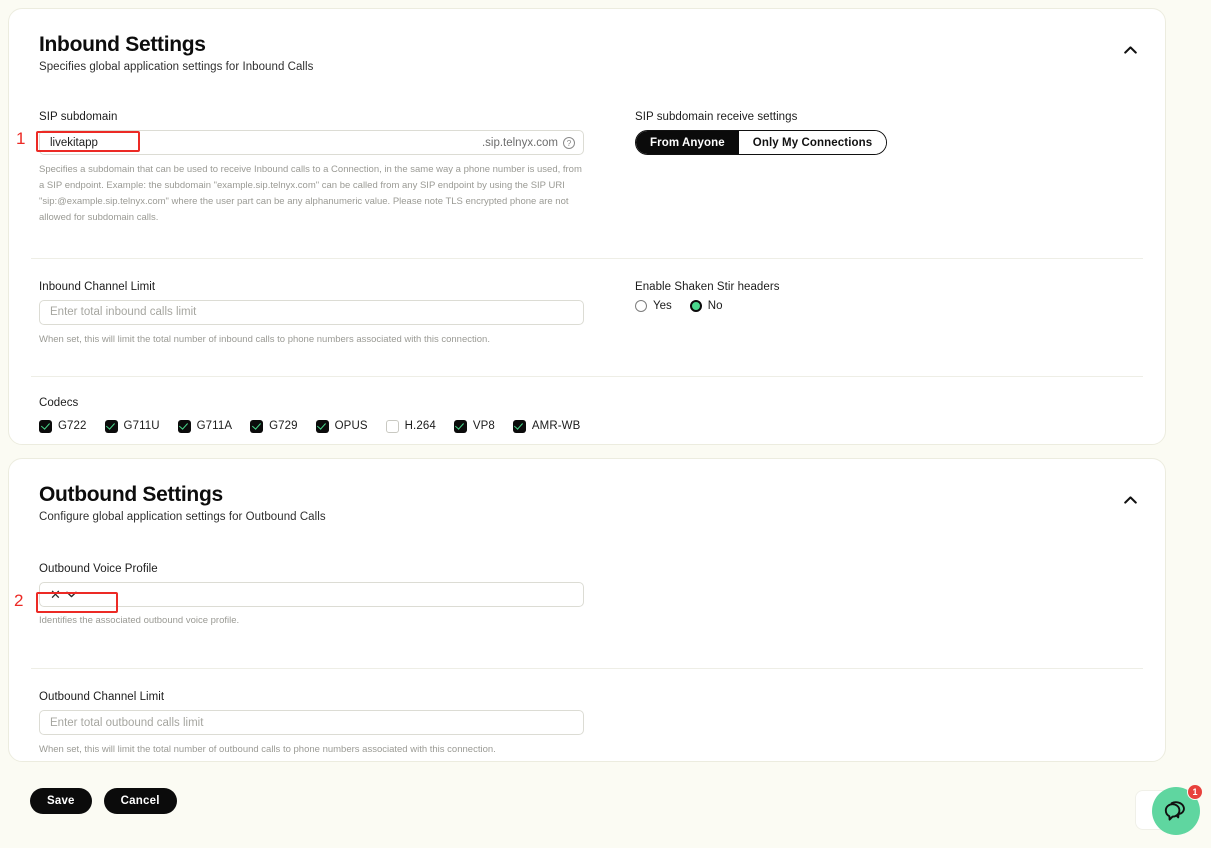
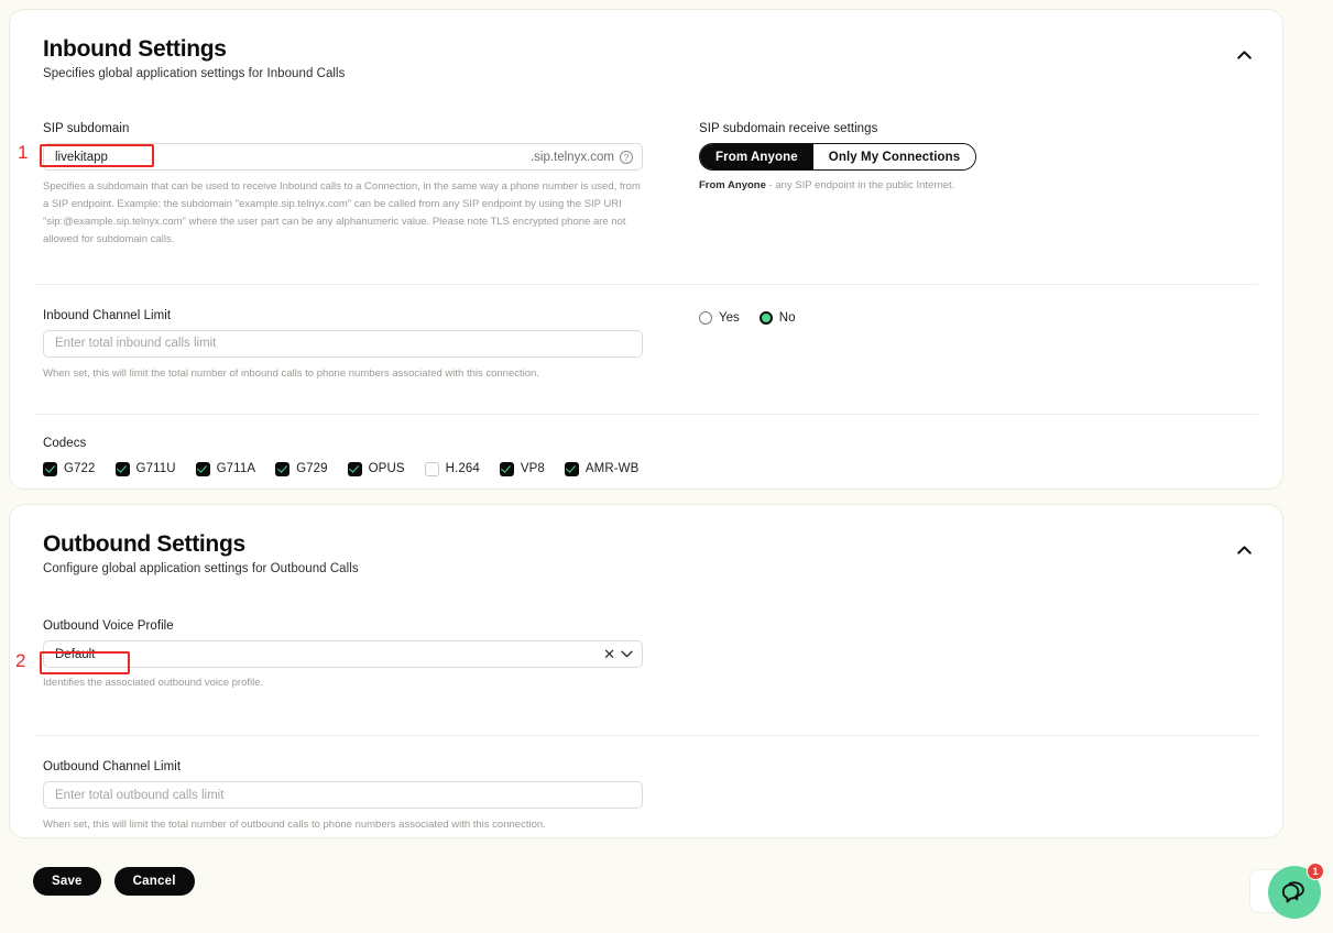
  Inbound Settings
  Specifies global application settings for Inbound Calls
  SIP subdomain
  livekitapp
  .sip.telnyx.com
  ?
  Specifies a subdomain that can be used to receive Inbound calls to a Connection, in the same way a phone number is used, from a SIP endpoint. Example: the subdomain "example.sip.telnyx.com" can be called from any SIP endpoint by using the SIP URI "sip:@example.sip.telnyx.com" where the user part can be any alphanumeric value. Please note TLS encrypted phone are not allowed for subdomain calls.
  SIP subdomain receive settings
  From Anyone
  Only My Connections
+ From Anyone - any SIP endpoint in the public Internet.
  Inbound Channel Limit
  Enter total inbound calls limit
  When set, this will limit the total number of inbound calls to phone numbers associated with this connection.
- Enable Shaken Stir headers
  Yes
  No
  Codecs
  G722
  G711U
  G711A
  G729
  OPUS
  H.264
  VP8
  AMR-WB
  Outbound Settings
  Configure global application settings for Outbound Calls
  Outbound Voice Profile
+ Default
  ✕
  Identifies the associated outbound voice profile.
  Outbound Channel Limit
  Enter total outbound calls limit
  When set, this will limit the total number of outbound calls to phone numbers associated with this connection.
  Save
  Cancel
  1
  1
  2
